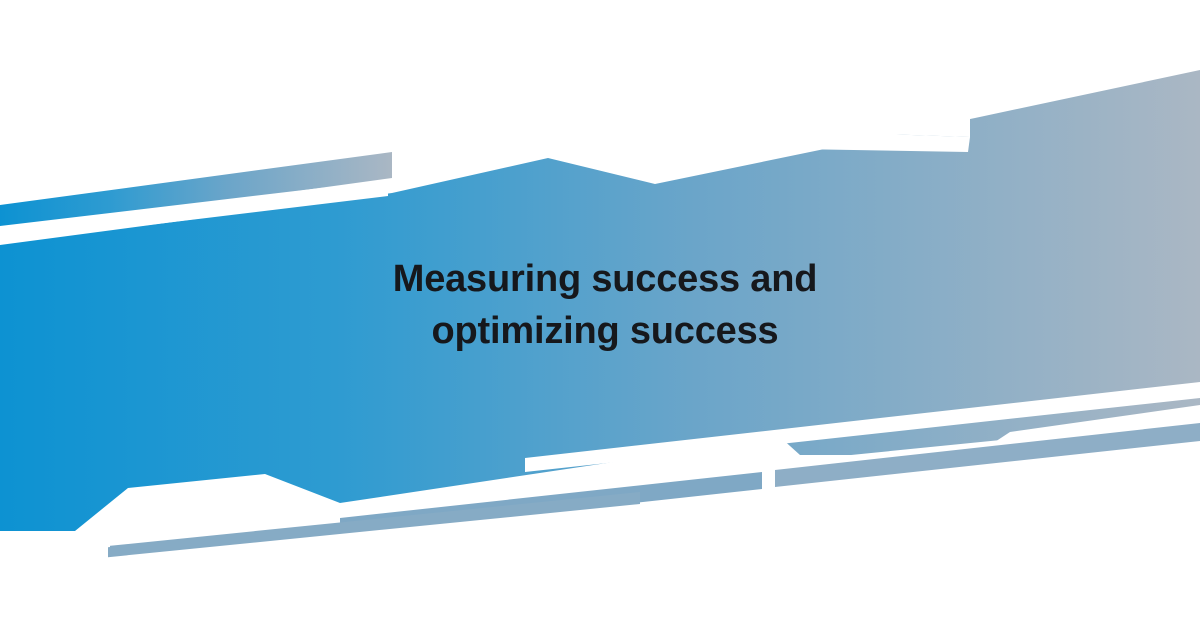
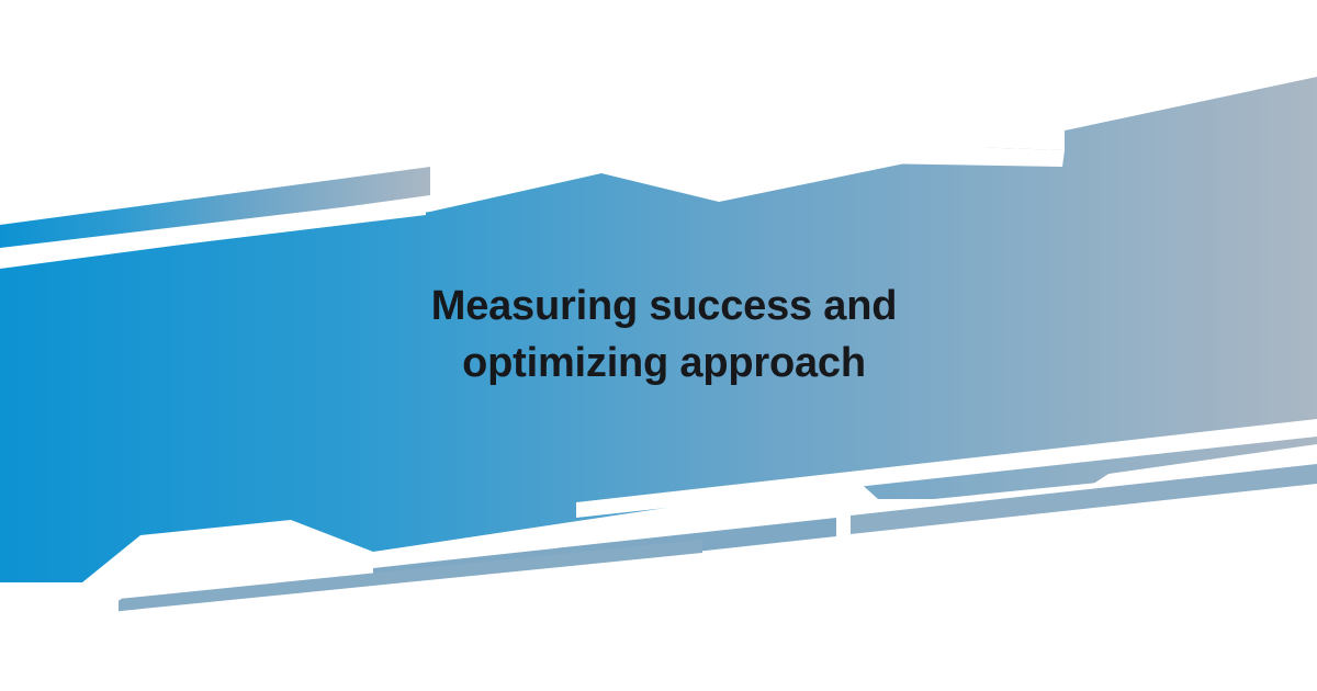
- Measuring success and optimizing success
+ Measuring success and optimizing approach
